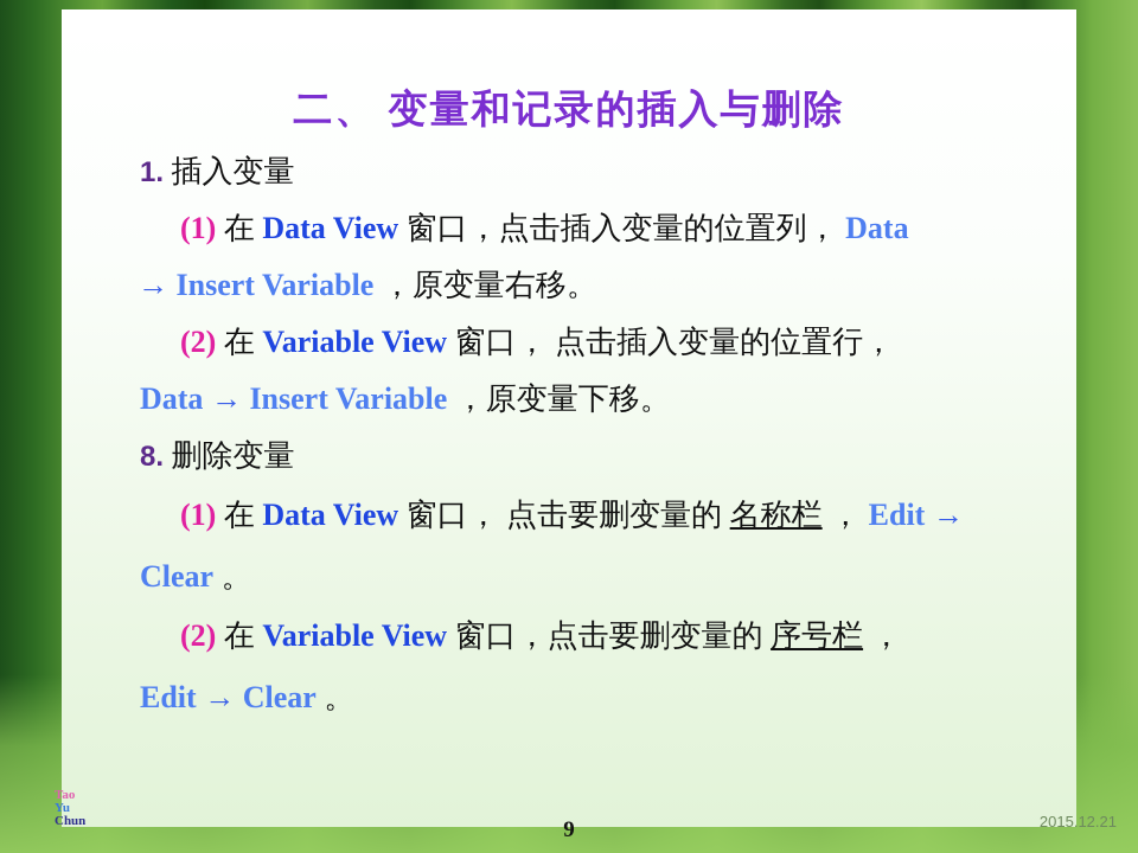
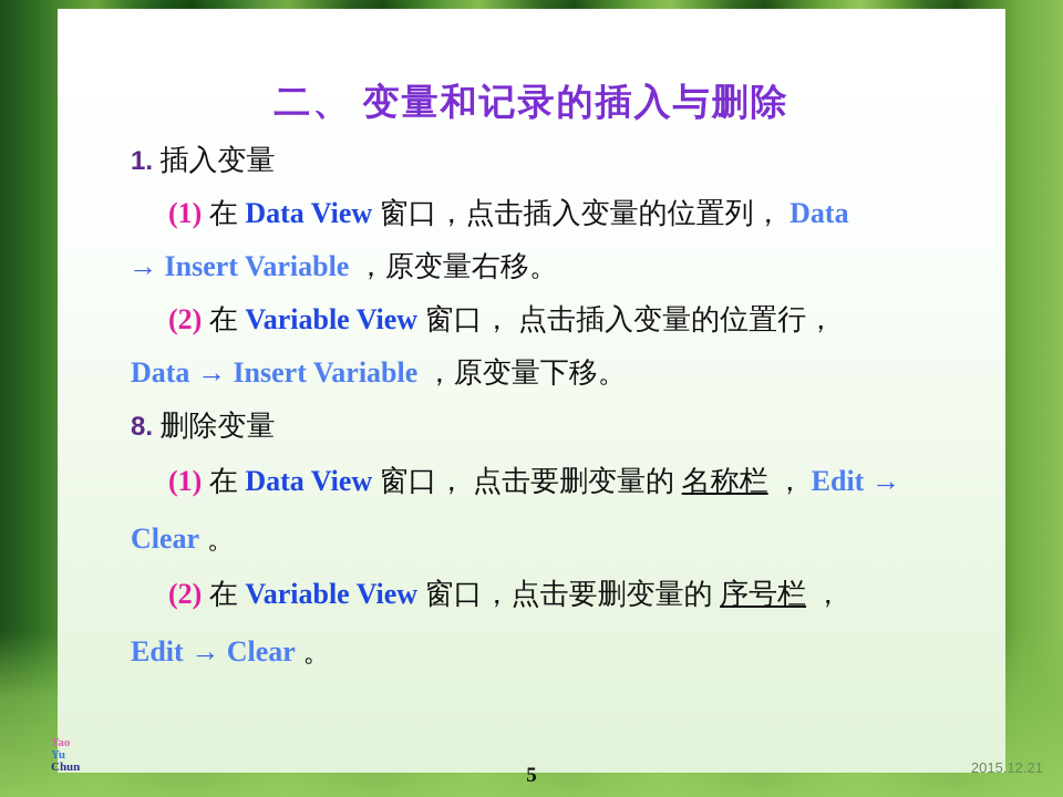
  二、 变量和记录的插入与删除
  1. 插入变量
  (1) 在 Data View 窗口，点击插入变量的位置列， Data
  → Insert Variable ，原变量右移。
  (2) 在 Variable View 窗口， 点击插入变量的位置行，
  Data → Insert Variable ，原变量下移。
  8. 删除变量
  (1) 在 Data View 窗口， 点击要删变量的 名称栏 ， Edit →
  Clear 。
  (2) 在 Variable View 窗口，点击要删变量的 序号栏 ，
  Edit → Clear 。
  Tao
  Yu
  Chun
- 9
+ 5
  2015.12.21
